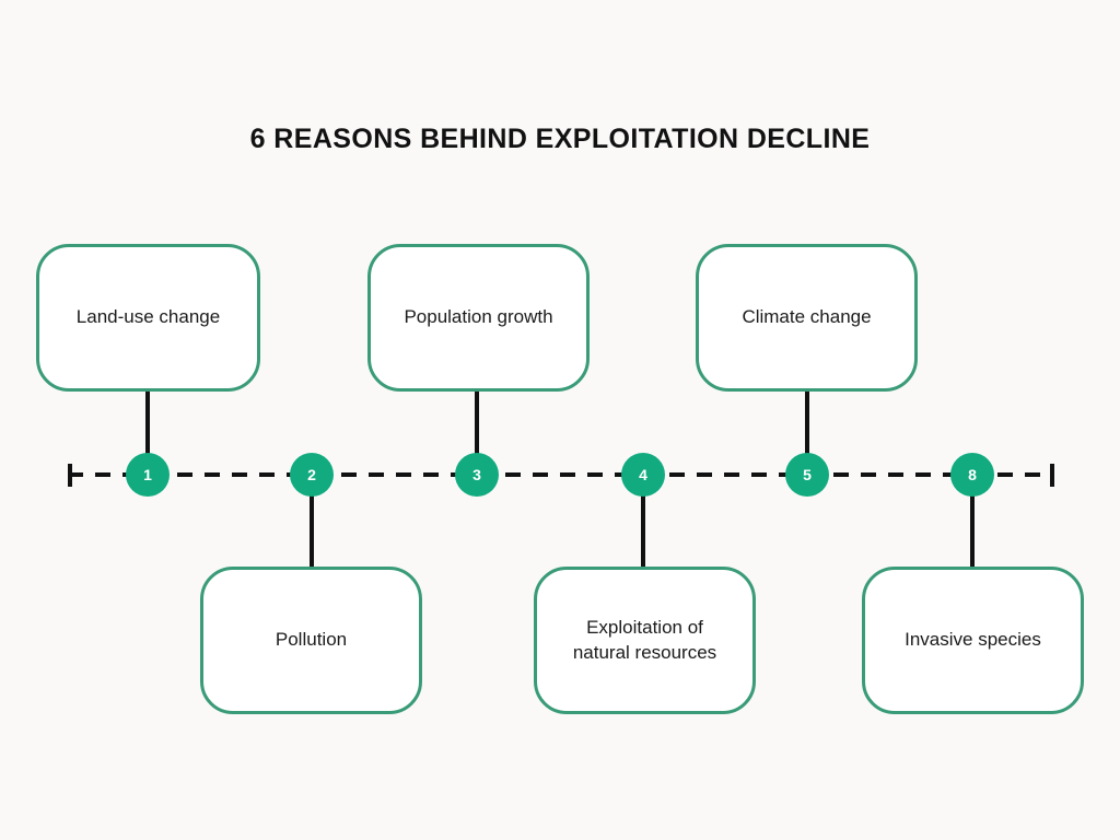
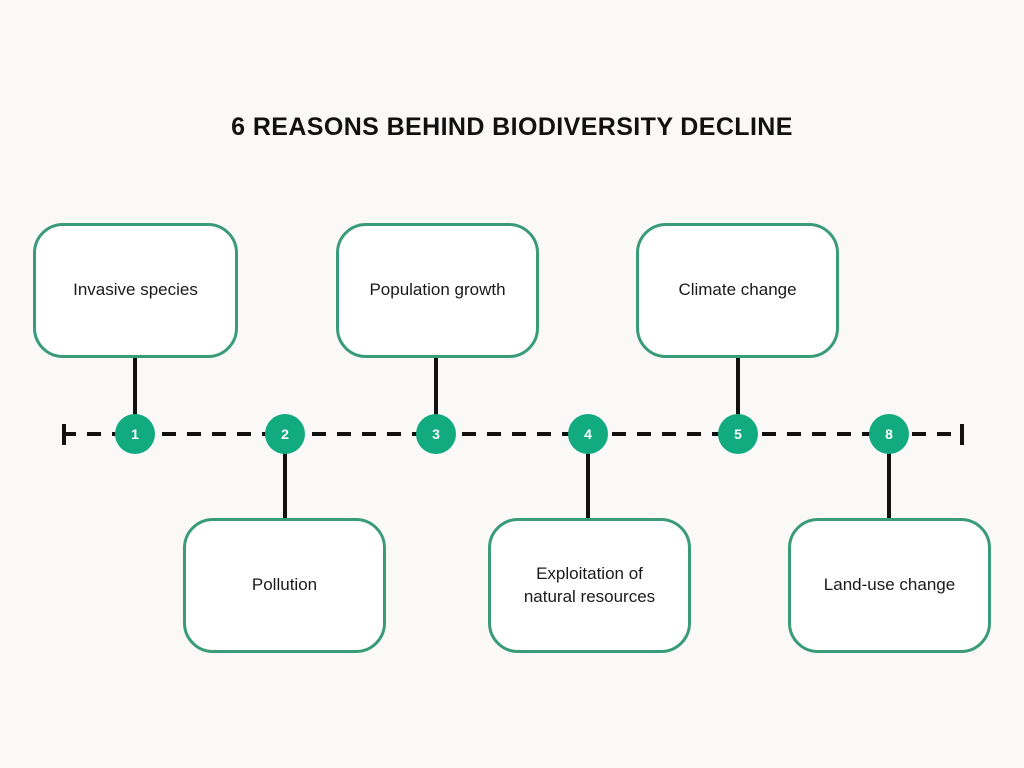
- 6 REASONS BEHIND EXPLOITATION DECLINE
+ 6 REASONS BEHIND BIODIVERSITY DECLINE
  1
  2
  3
  4
  5
  8
- Land-use change
+ Invasive species
  Pollution
  Population growth
  Exploitation of
  natural resources
  Climate change
- Invasive species
+ Land-use change
